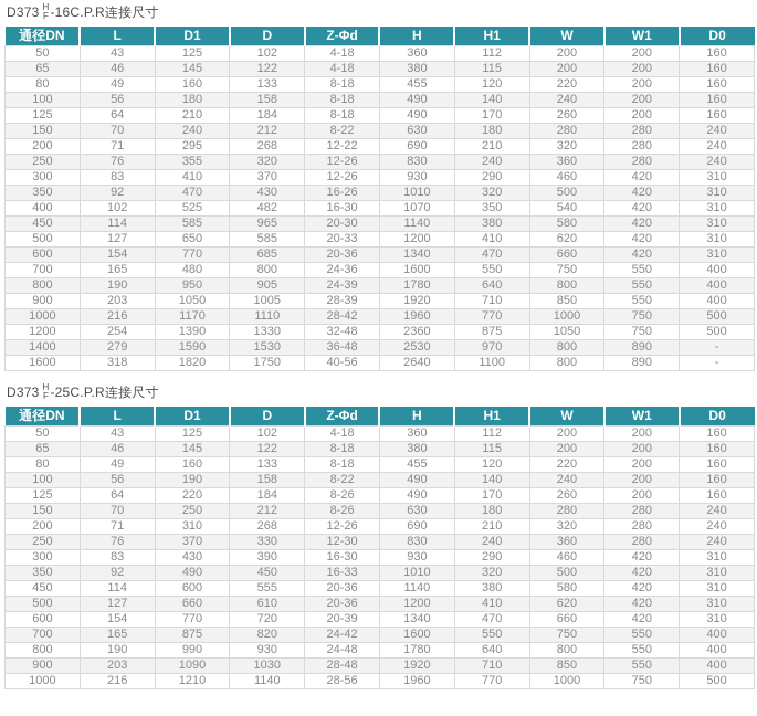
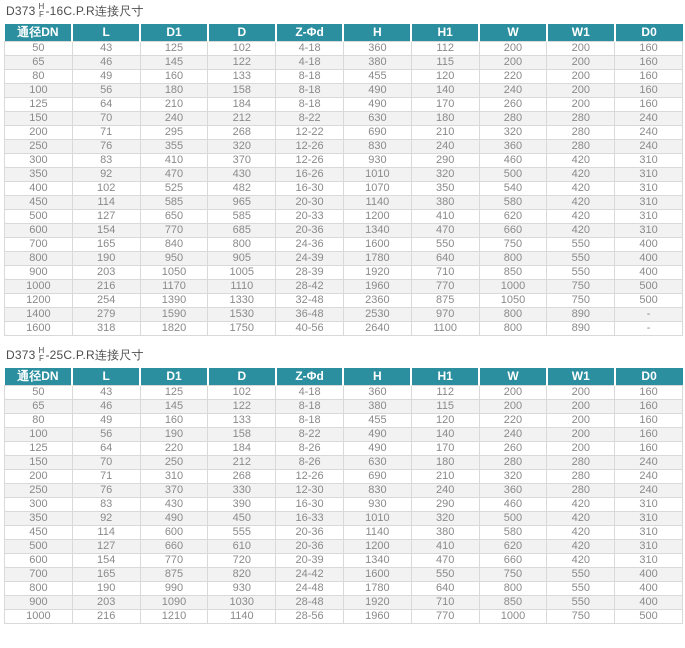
  D373
  H
  F
  -16C.P.R连接尺寸
  通径DN	L	D1	D	Z-Φd	H	H1	W	W1	D0
  50	43	125	102	4-18	360	112	200	200	160
  65	46	145	122	4-18	380	115	200	200	160
  80	49	160	133	8-18	455	120	220	200	160
  100	56	180	158	8-18	490	140	240	200	160
  125	64	210	184	8-18	490	170	260	200	160
  150	70	240	212	8-22	630	180	280	280	240
  200	71	295	268	12-22	690	210	320	280	240
  250	76	355	320	12-26	830	240	360	280	240
  300	83	410	370	12-26	930	290	460	420	310
  350	92	470	430	16-26	1010	320	500	420	310
  400	102	525	482	16-30	1070	350	540	420	310
  450	114	585	965	20-30	1140	380	580	420	310
  500	127	650	585	20-33	1200	410	620	420	310
  600	154	770	685	20-36	1340	470	660	420	310
- 700	165	480	800	24-36	1600	550	750	550	400
+ 700	165	840	800	24-36	1600	550	750	550	400
  800	190	950	905	24-39	1780	640	800	550	400
  900	203	1050	1005	28-39	1920	710	850	550	400
  1000	216	1170	1110	28-42	1960	770	1000	750	500
  1200	254	1390	1330	32-48	2360	875	1050	750	500
  1400	279	1590	1530	36-48	2530	970	800	890	-
  1600	318	1820	1750	40-56	2640	1100	800	890	-
  D373
  H
  F
  -25C.P.R连接尺寸
  通径DN	L	D1	D	Z-Φd	H	H1	W	W1	D0
  50	43	125	102	4-18	360	112	200	200	160
  65	46	145	122	8-18	380	115	200	200	160
  80	49	160	133	8-18	455	120	220	200	160
  100	56	190	158	8-22	490	140	240	200	160
  125	64	220	184	8-26	490	170	260	200	160
  150	70	250	212	8-26	630	180	280	280	240
  200	71	310	268	12-26	690	210	320	280	240
  250	76	370	330	12-30	830	240	360	280	240
  300	83	430	390	16-30	930	290	460	420	310
  350	92	490	450	16-33	1010	320	500	420	310
  450	114	600	555	20-36	1140	380	580	420	310
  500	127	660	610	20-36	1200	410	620	420	310
  600	154	770	720	20-39	1340	470	660	420	310
  700	165	875	820	24-42	1600	550	750	550	400
  800	190	990	930	24-48	1780	640	800	550	400
  900	203	1090	1030	28-48	1920	710	850	550	400
  1000	216	1210	1140	28-56	1960	770	1000	750	500
